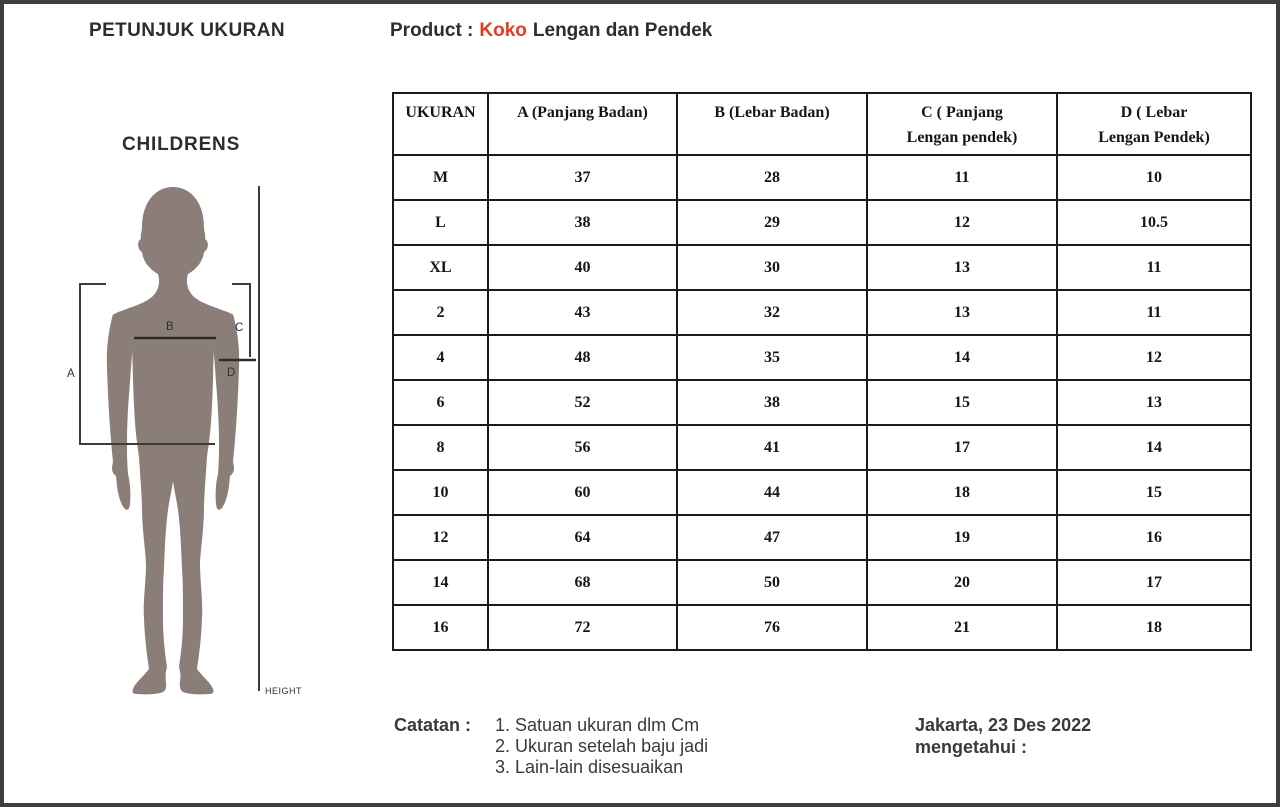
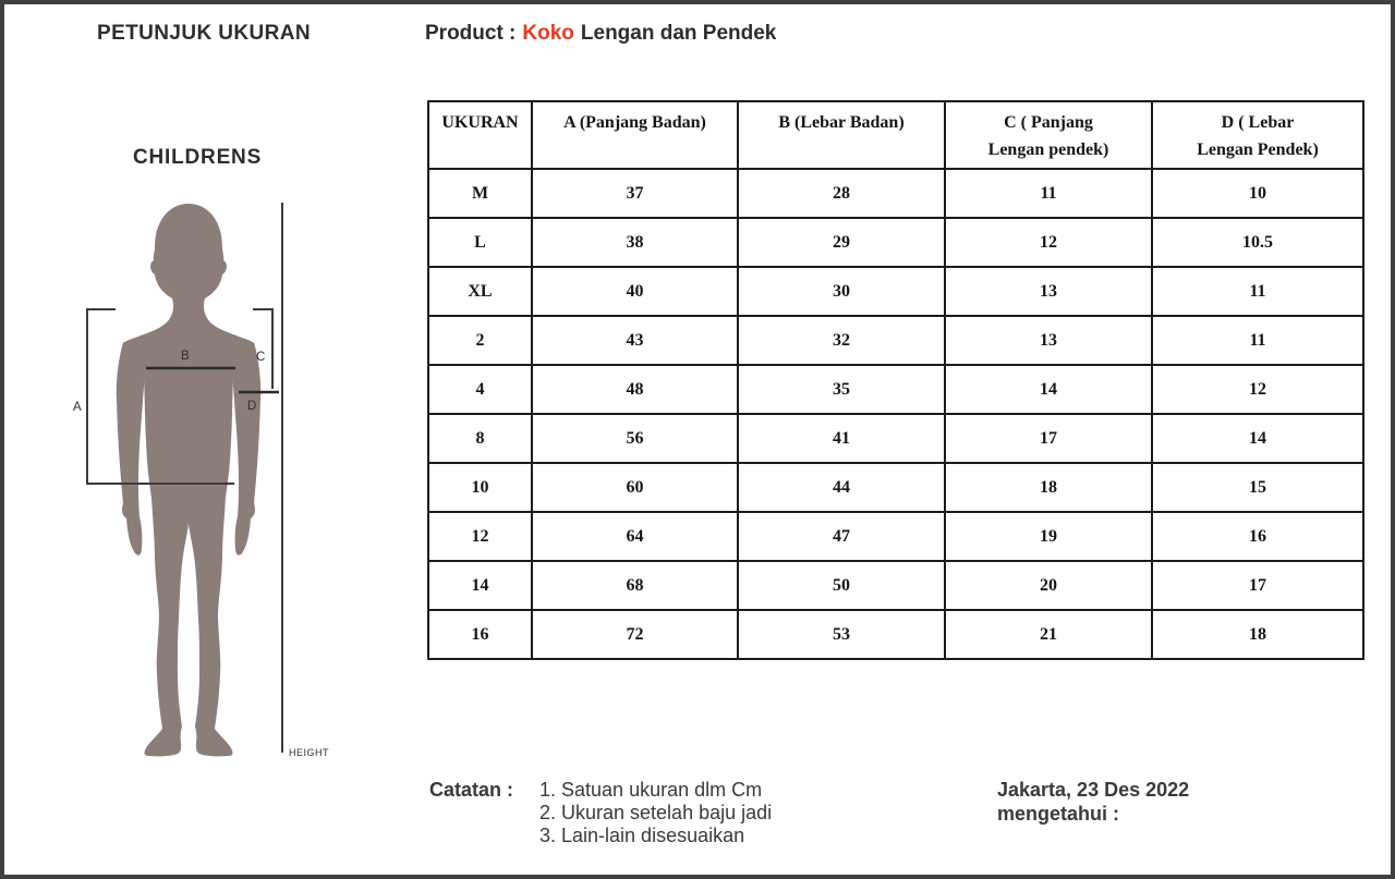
  PETUNJUK UKURAN
  Product :
  Koko
  Lengan dan Pendek
  CHILDRENS
  A
  B
  C
  D
  HEIGHT
  UKURAN	A (Panjang Badan)	B (Lebar Badan)	C ( Panjang Lengan pendek)	D ( Lebar Lengan Pendek)
  M	37	28	11	10
  L	38	29	12	10.5
  XL	40	30	13	11
  2	43	32	13	11
  4	48	35	14	12
- 6	52	38	15	13
  8	56	41	17	14
  10	60	44	18	15
  12	64	47	19	16
  14	68	50	20	17
- 16	72	76	21	18
+ 16	72	53	21	18
  Catatan :
  1. Satuan ukuran dlm Cm
  2. Ukuran setelah baju jadi
  3. Lain-lain disesuaikan
  Jakarta, 23 Des 2022
  mengetahui :
